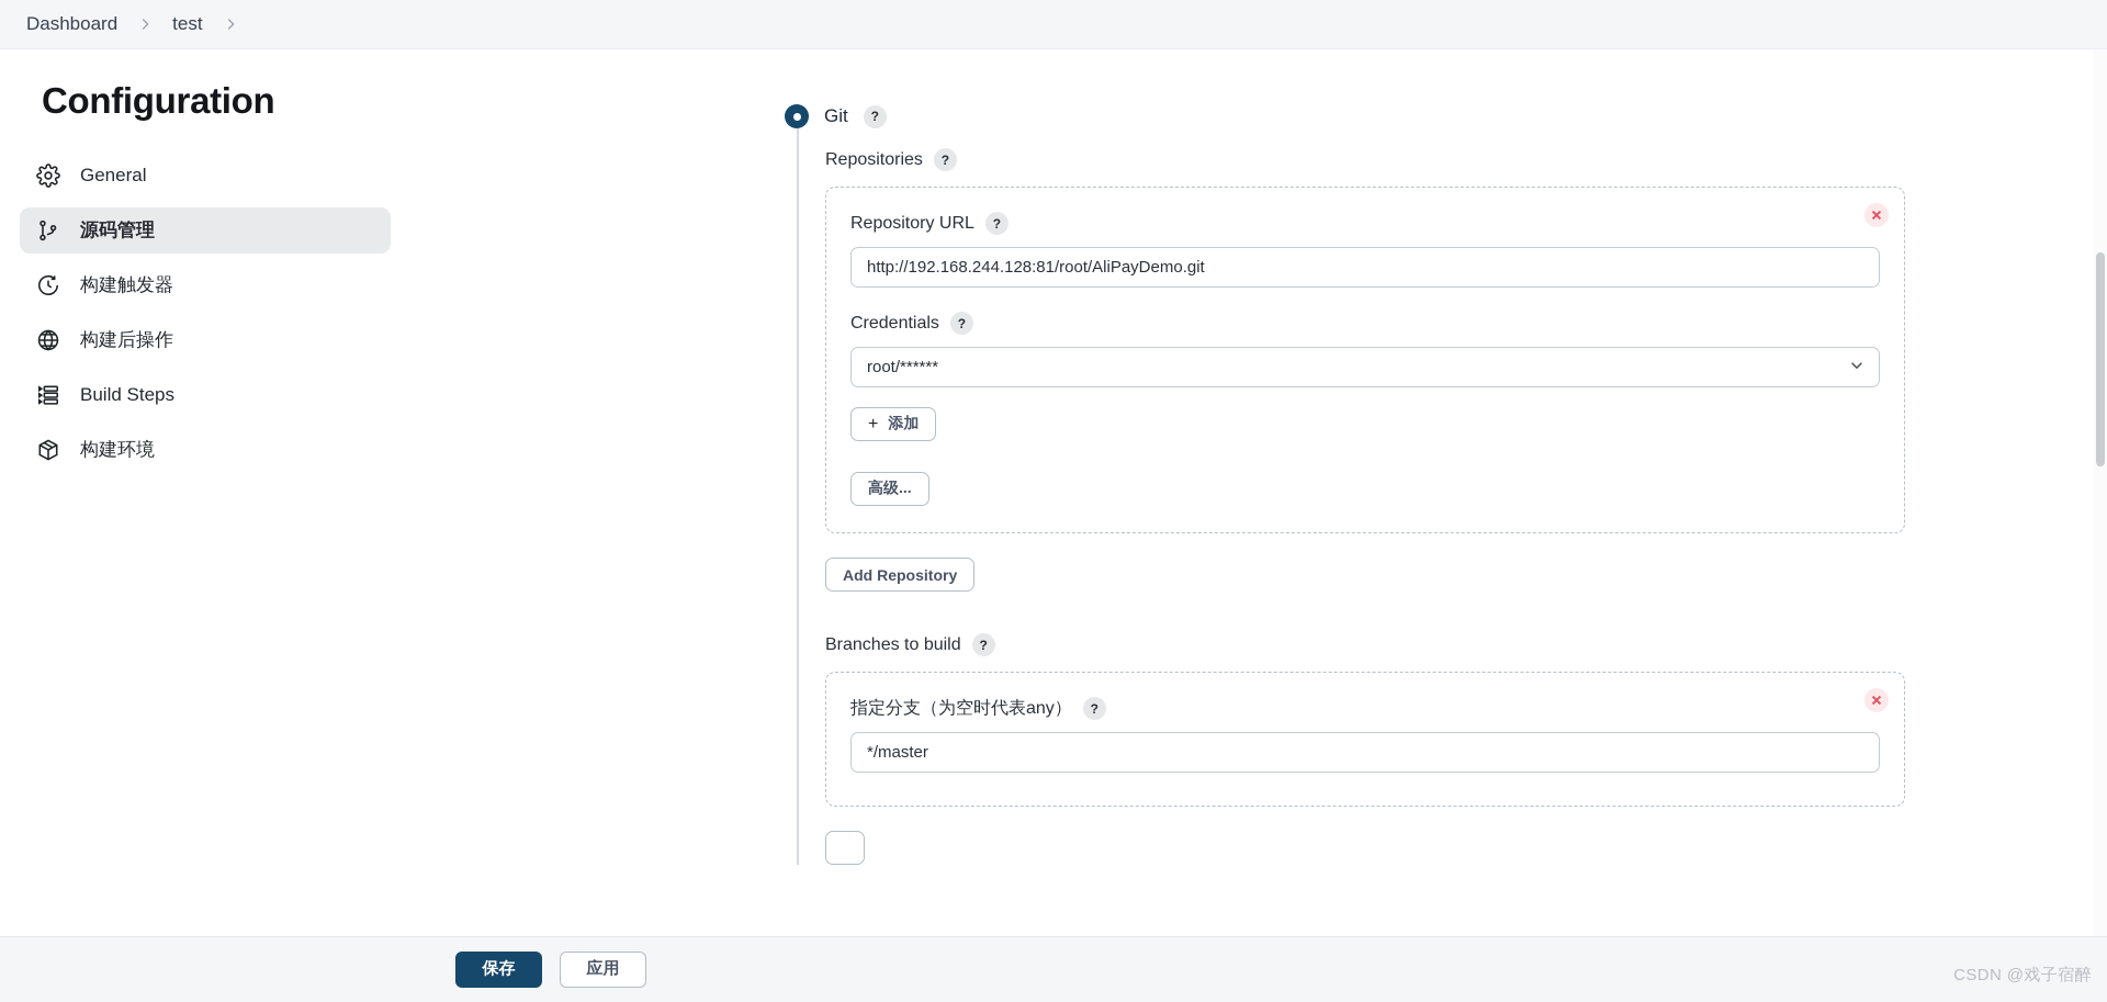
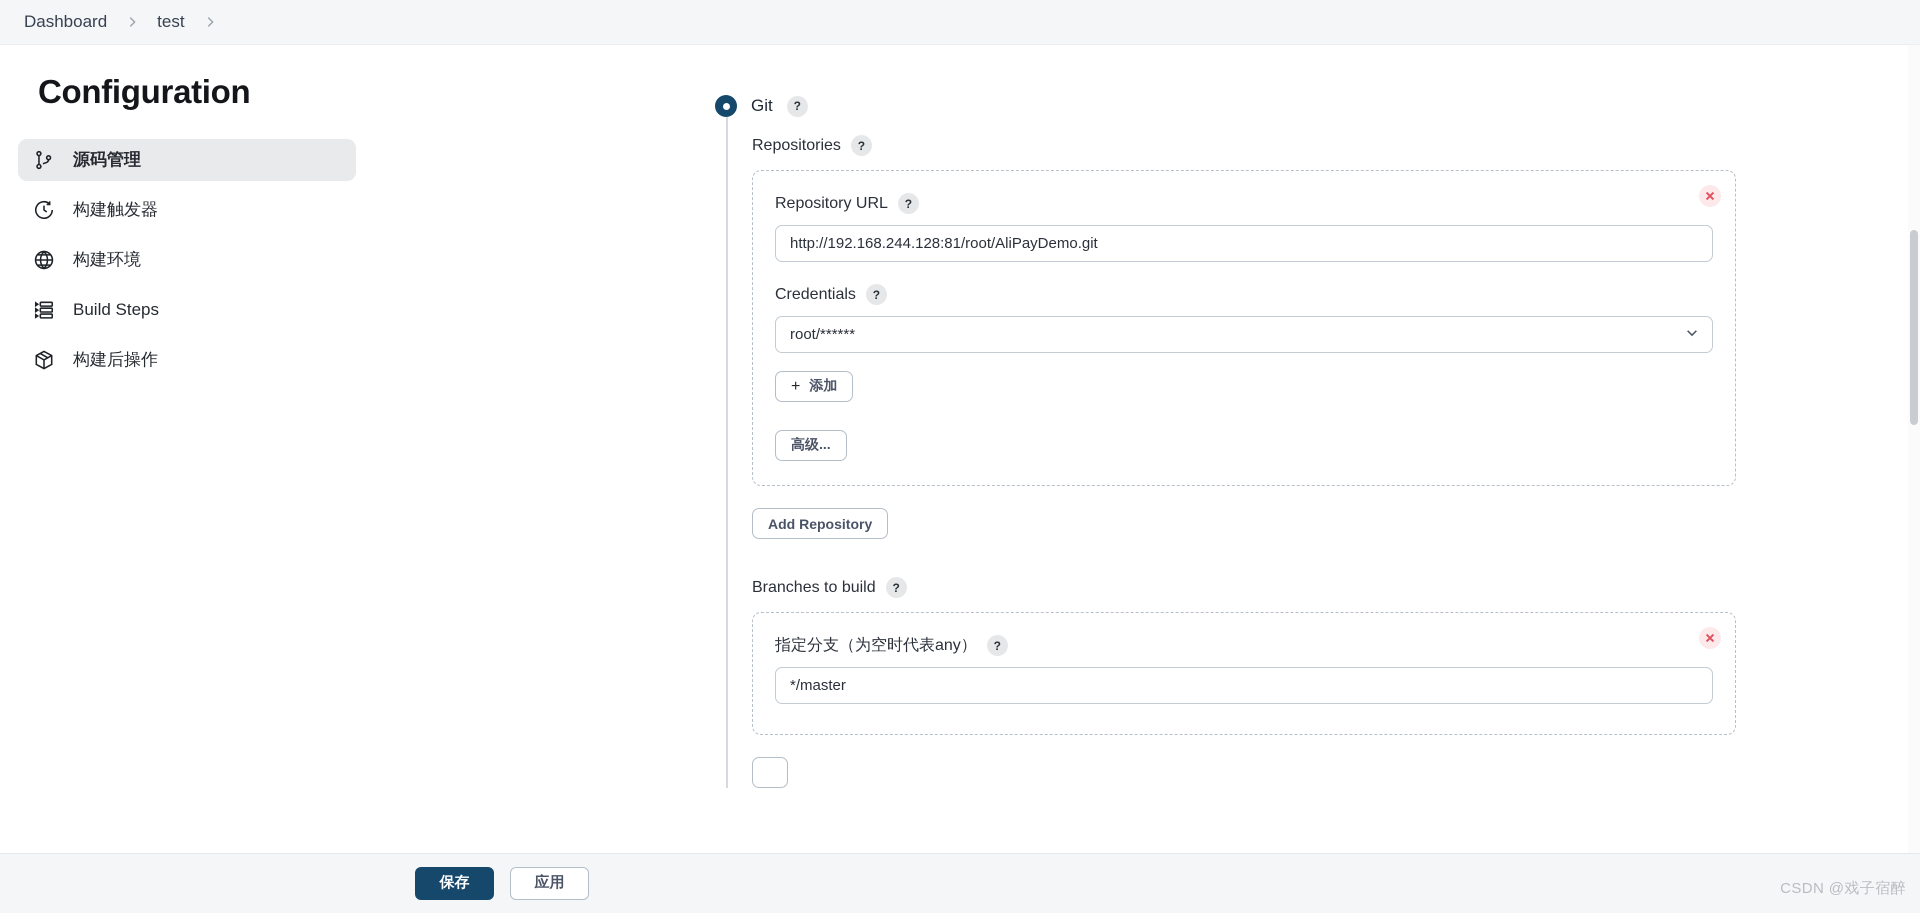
  Dashboard
  test
  Configuration
- General
  源码管理
  构建触发器
- 构建后操作
+ 构建环境
  Build Steps
- 构建环境
+ 构建后操作
  Git
  ?
  Repositories
  ?
  Repository URL
  ?
  http://192.168.244.128:81/root/AliPayDemo.git
  Credentials
  ?
  root/******
  +
  添加
  高级...
  Add Repository
  Branches to build
  ?
  指定分支（为空时代表any）
  ?
  */master
  保存
  应用
  CSDN @戏子宿醉
